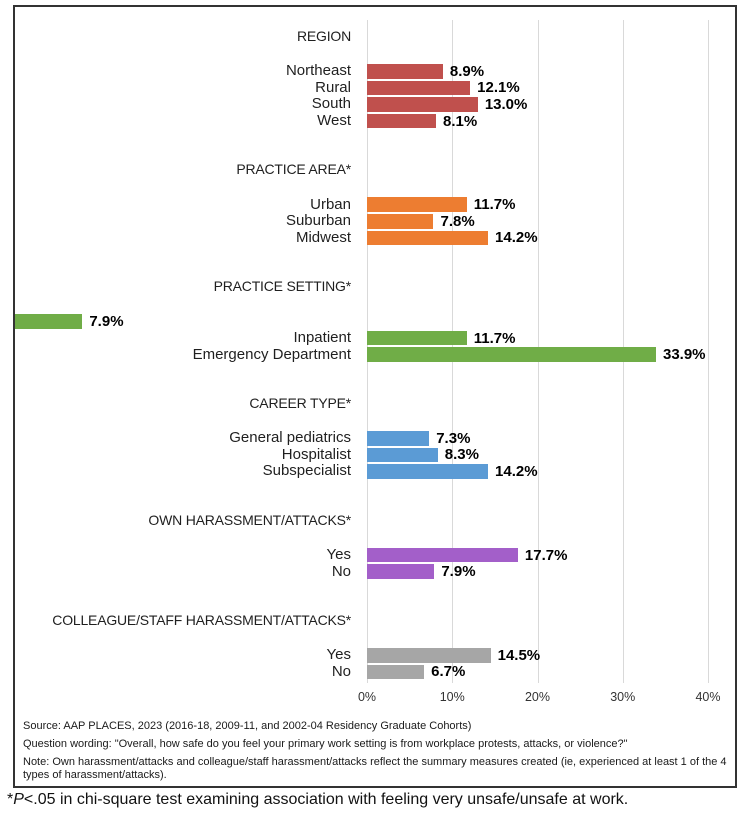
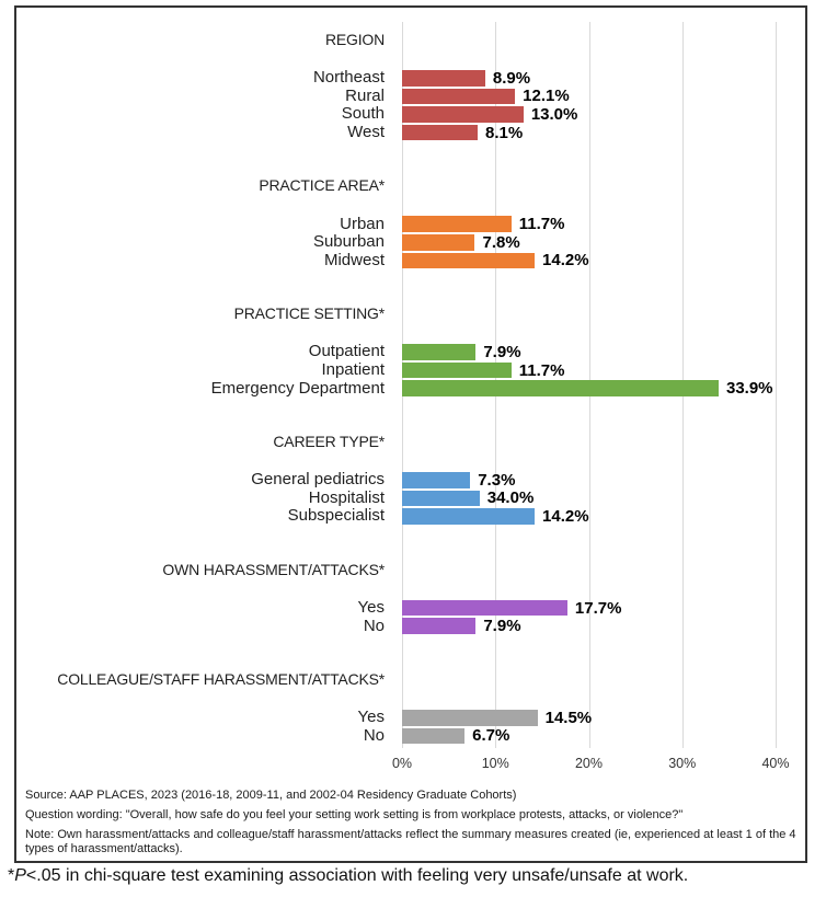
  REGION
  Northeast
  8.9%
  Rural
  12.1%
  South
  13.0%
  West
  8.1%
  PRACTICE AREA*
  Urban
  11.7%
  Suburban
  7.8%
  Midwest
  14.2%
  PRACTICE SETTING*
+ Outpatient
  7.9%
  Inpatient
  11.7%
  Emergency Department
  33.9%
  CAREER TYPE*
  General pediatrics
  7.3%
  Hospitalist
- 8.3%
+ 34.0%
  Subspecialist
  14.2%
  OWN HARASSMENT/ATTACKS*
  Yes
  17.7%
  No
  7.9%
  COLLEAGUE/STAFF HARASSMENT/ATTACKS*
  Yes
  14.5%
  No
  6.7%
  0%
  10%
  20%
  30%
  40%
  Source: AAP PLACES, 2023 (2016-18, 2009-11, and 2002-04 Residency Graduate Cohorts)
- Question wording: "Overall, how safe do you feel your primary work setting is from workplace protests, attacks, or violence?"
+ Question wording: "Overall, how safe do you feel your setting work setting is from workplace protests, attacks, or violence?"
  Note: Own harassment/attacks and colleague/staff harassment/attacks reflect the summary measures created (ie, experienced at least 1 of the 4 types of harassment/attacks).
  *P<.05 in chi-square test examining association with feeling very unsafe/unsafe at work.
